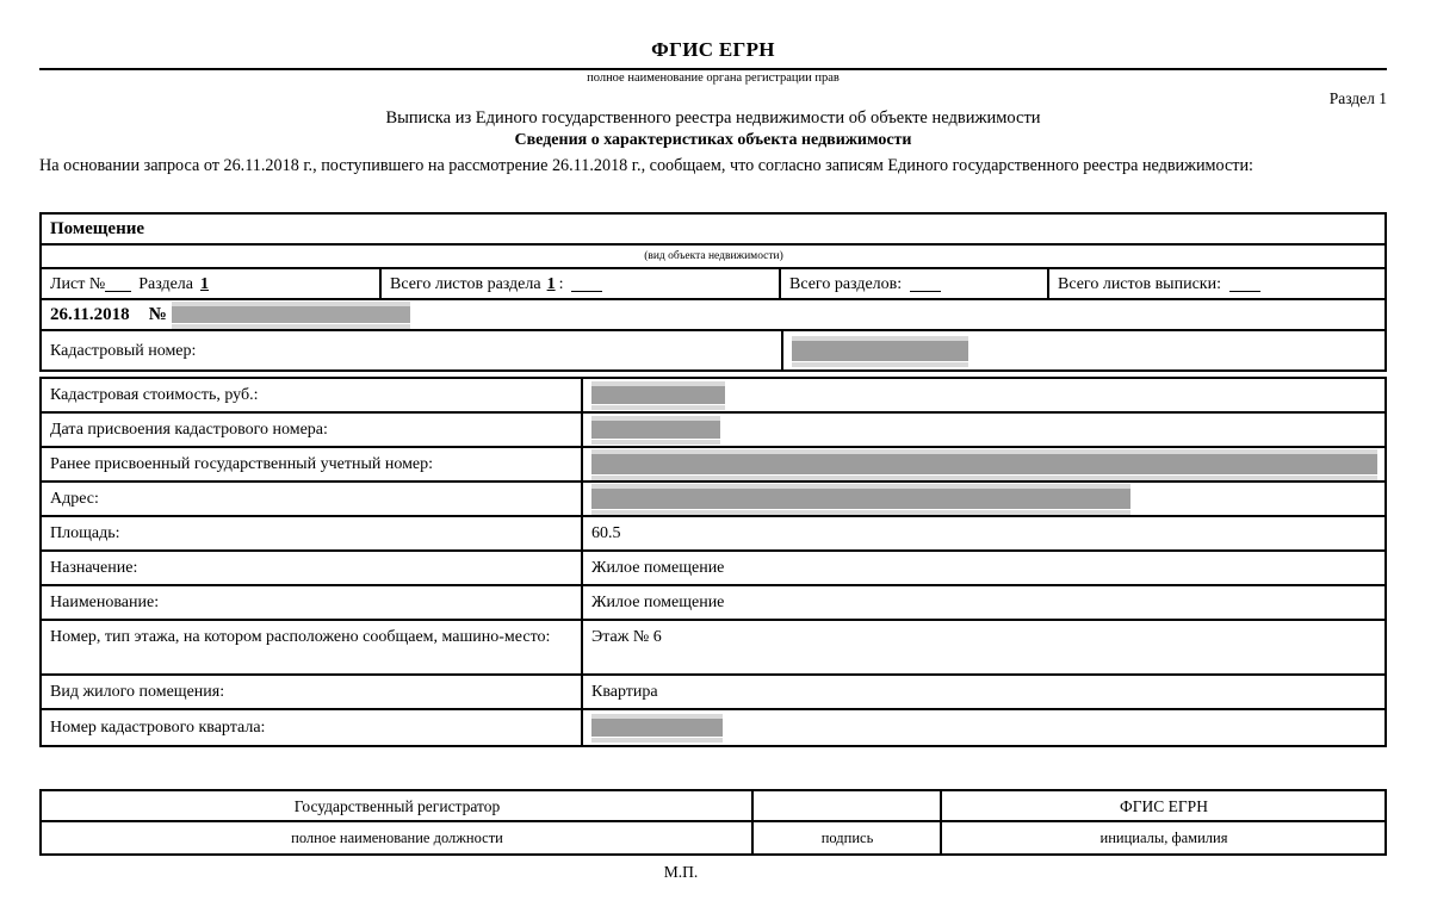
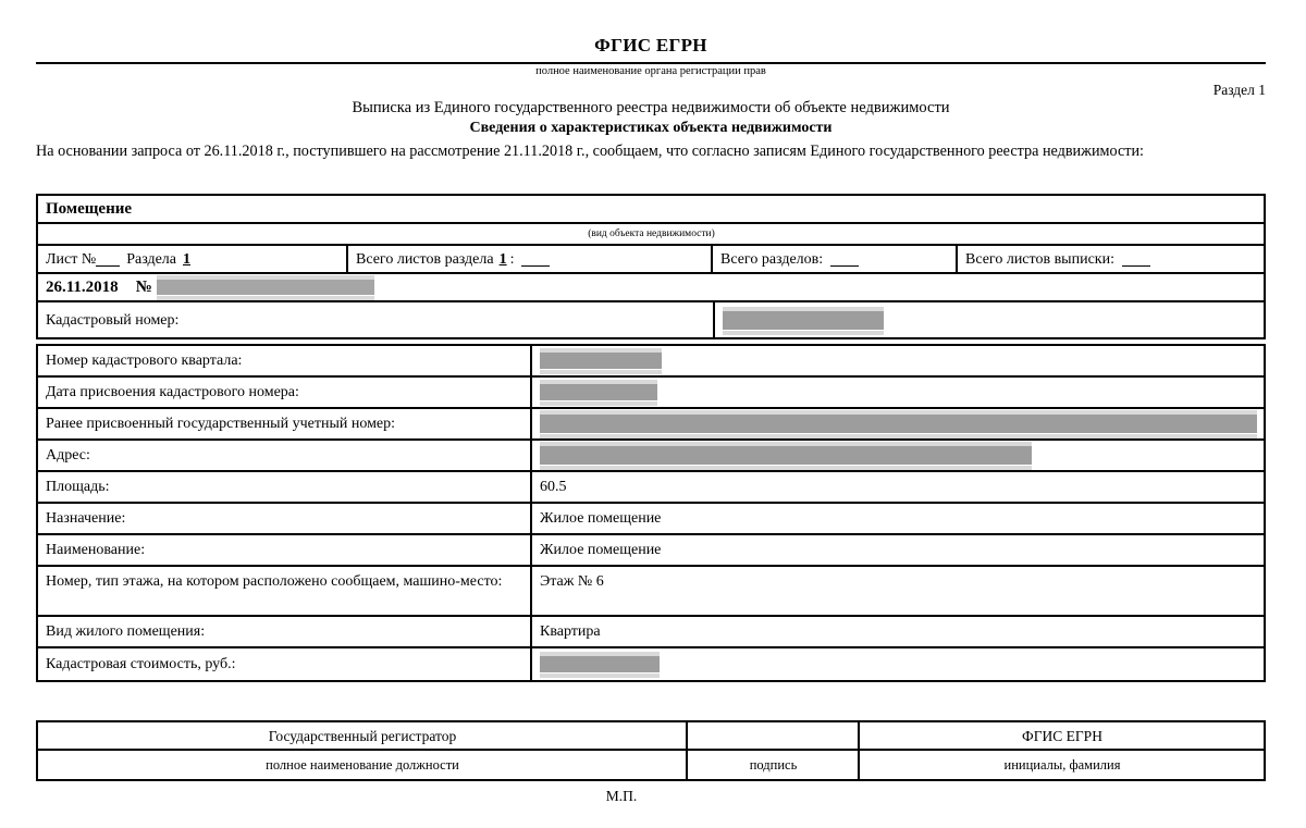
  ФГИС ЕГРН
  полное наименование органа регистрации прав
  Раздел 1
  Выписка из Единого государственного реестра недвижимости об объекте недвижимости
  Сведения о характеристиках объекта недвижимости
- На основании запроса от 26.11.2018 г., поступившего на рассмотрение 26.11.2018 г., сообщаем, что согласно записям Единого государственного реестра недвижимости:
+ На основании запроса от 26.11.2018 г., поступившего на рассмотрение 21.11.2018 г., сообщаем, что согласно записям Единого государственного реестра недвижимости:
  Помещение
  (вид объекта недвижимости)
  Лист №
  Раздела
  1
  Всего листов раздела
  1
  :
  Всего разделов:
  Всего листов выписки:
  26.11.2018
  №
  Кадастровый номер:
- Кадастровая стоимость, руб.:
+ Номер кадастрового квартала:
  Дата присвоения кадастрового номера:
  Ранее присвоенный государственный учетный номер:
  Адрес:
  Площадь:
  60.5
  Назначение:
  Жилое помещение
  Наименование:
  Жилое помещение
  Номер, тип этажа, на котором расположено сообщаем, машино-место:
  Этаж № 6
  Вид жилого помещения:
  Квартира
- Номер кадастрового квартала:
+ Кадастровая стоимость, руб.:
  Государственный регистратор
  ФГИС ЕГРН
  полное наименование должности
  подпись
  инициалы, фамилия
  М.П.
